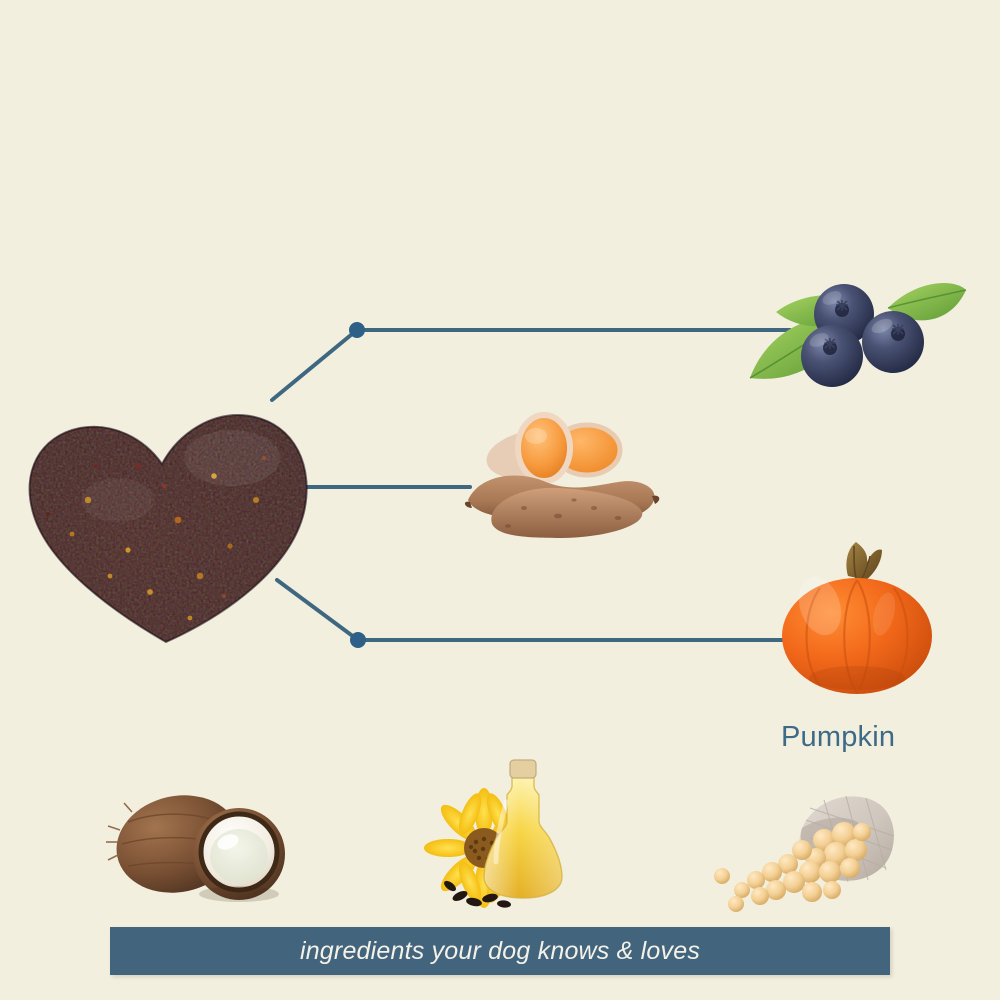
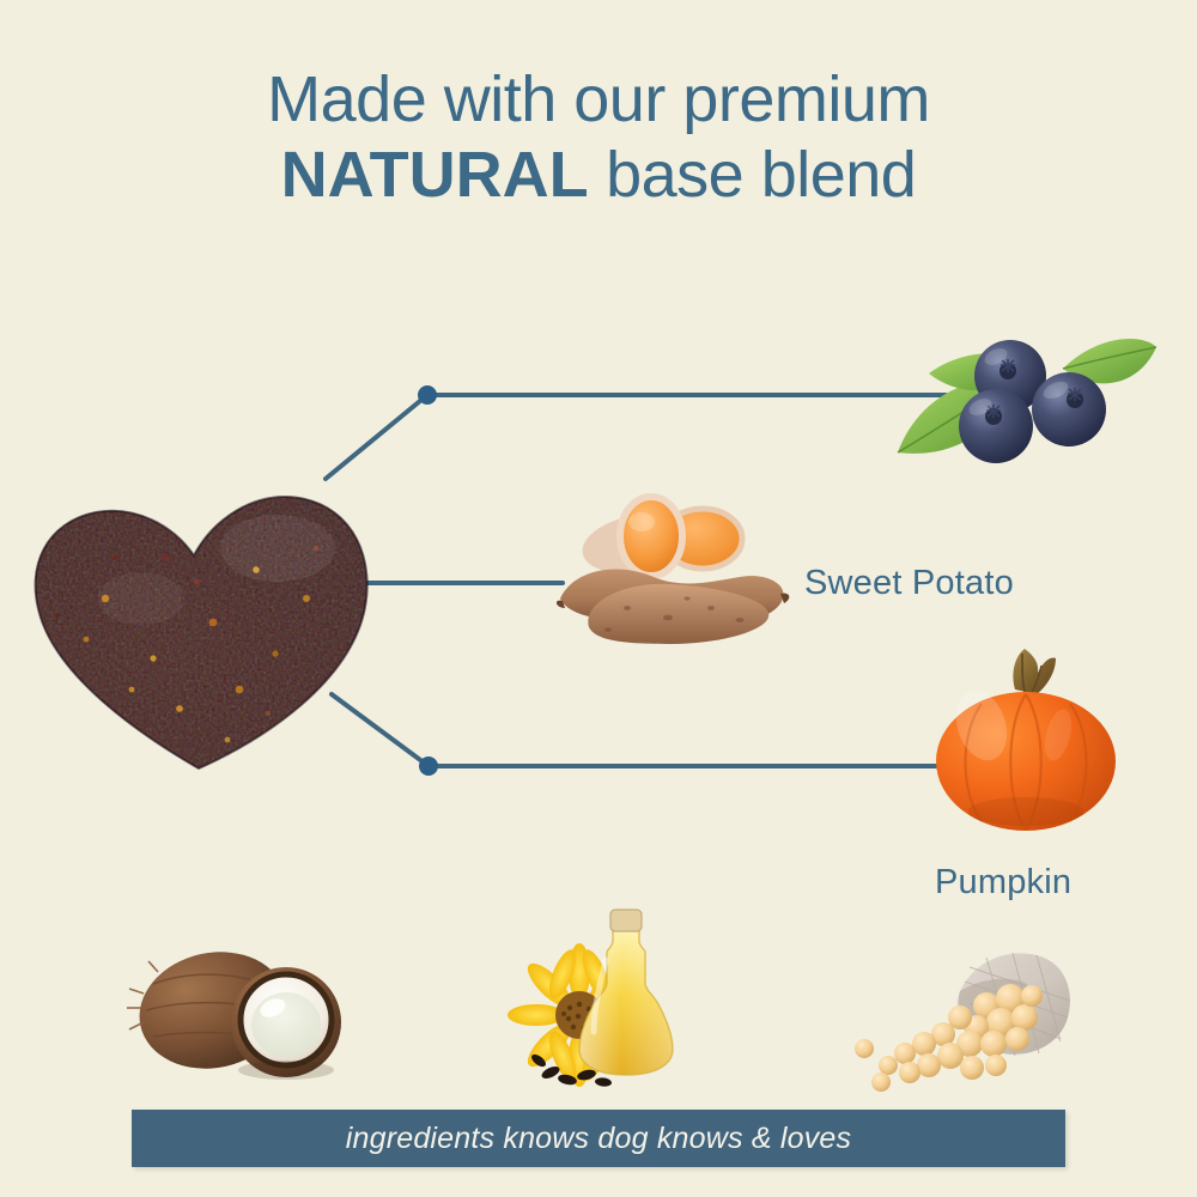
+ Made with our premium
+ NATURAL base blend
+ Sweet Potato
  Pumpkin
- ingredients your dog knows & loves
+ ingredients knows dog knows & loves
